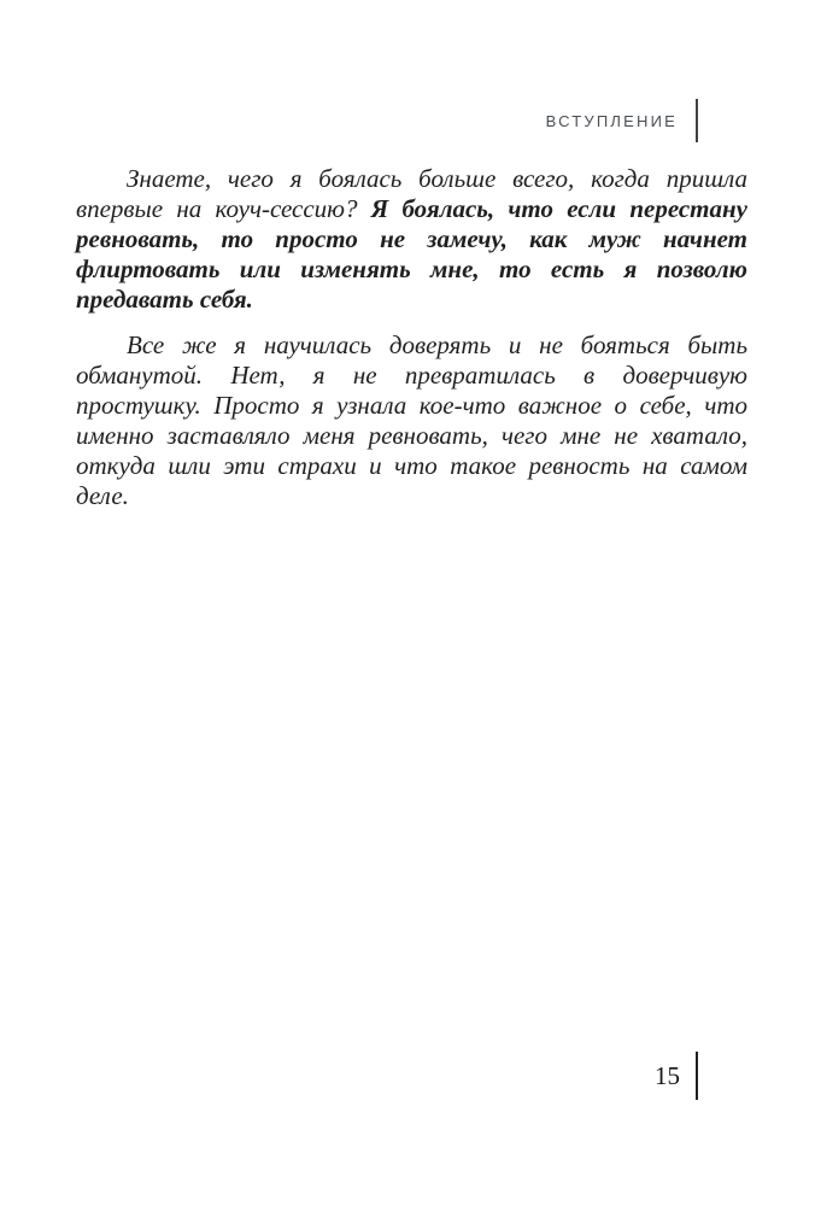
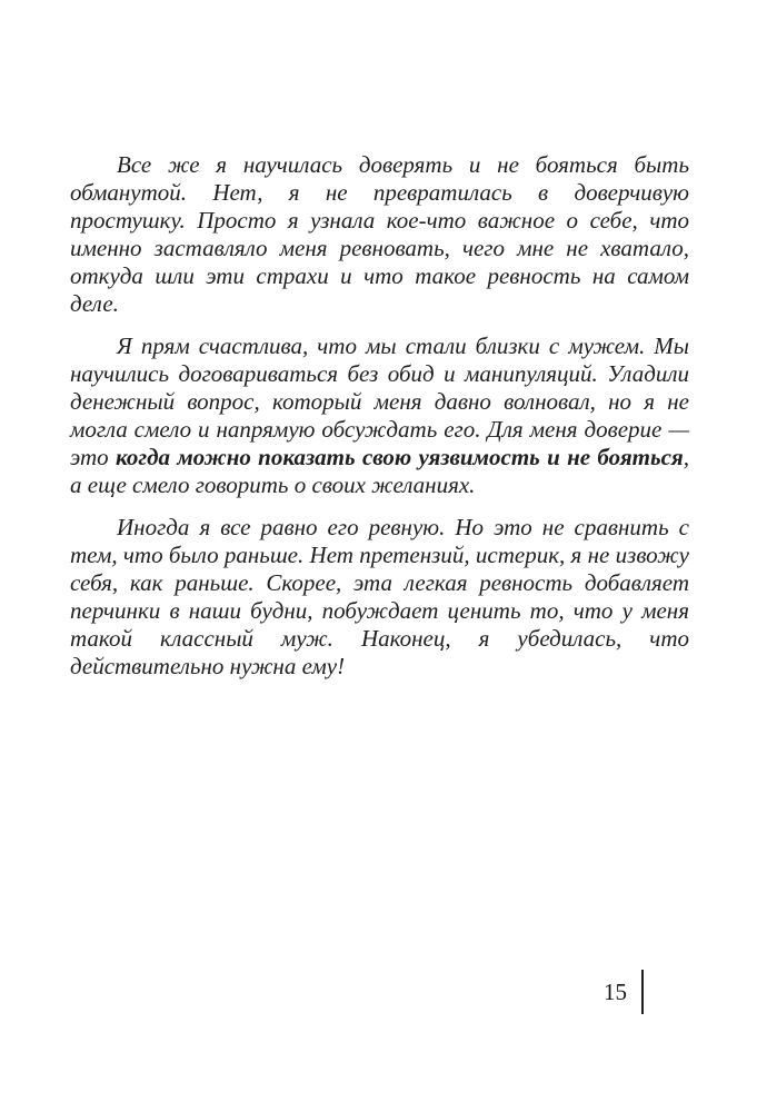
- ВСТУПЛЕНИЕ
- Знаете, чего я боялась больше всего, когда пришла впервые на коуч-сессию? Я боялась, что если перестану ревновать, то просто не замечу, как муж начнет флиртовать или изменять мне, то есть я позволю предавать себя.
  Все же я научилась доверять и не бояться быть обманутой. Нет, я не превратилась в доверчивую простушку. Просто я узнала кое-что важное о себе, что именно заставляло меня ревновать, чего мне не хватало, откуда шли эти страхи и что такое ревность на самом деле.
+ Я прям счастлива, что мы стали близки с мужем. Мы научились договариваться без обид и манипуляций. Уладили денежный вопрос, который меня давно волновал, но я не могла смело и напрямую обсуждать его. Для меня доверие — это когда можно показать свою уязвимость и не бояться, а еще смело говорить о своих желаниях.
+ Иногда я все равно его ревную. Но это не сравнить с тем, что было раньше. Нет претензий, истерик, я не извожу себя, как раньше. Скорее, эта легкая ревность добавляет перчинки в наши будни, побуждает ценить то, что у меня такой классный муж. Наконец, я убедилась, что действительно нужна ему!
  15
